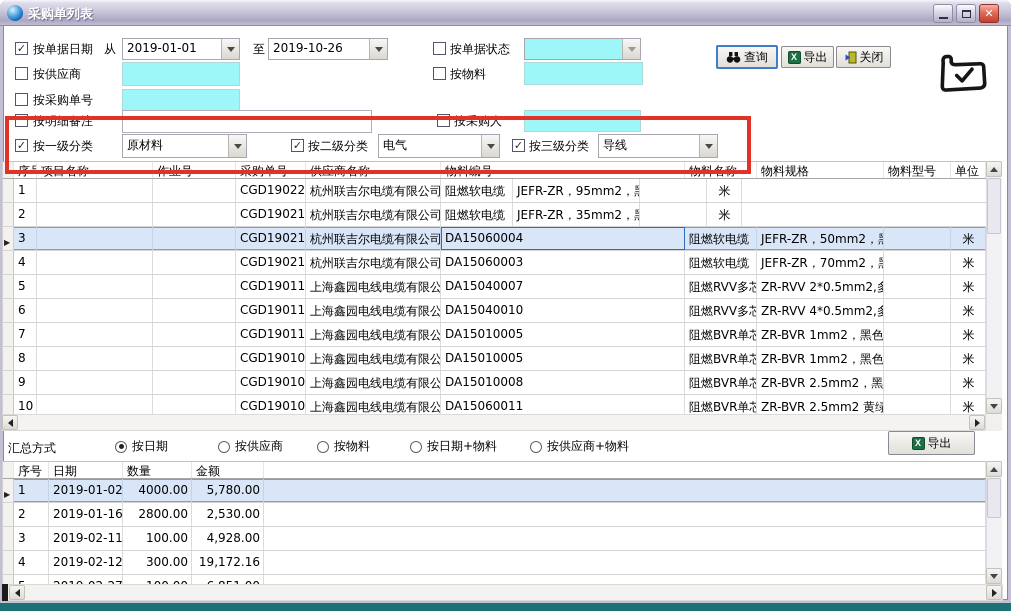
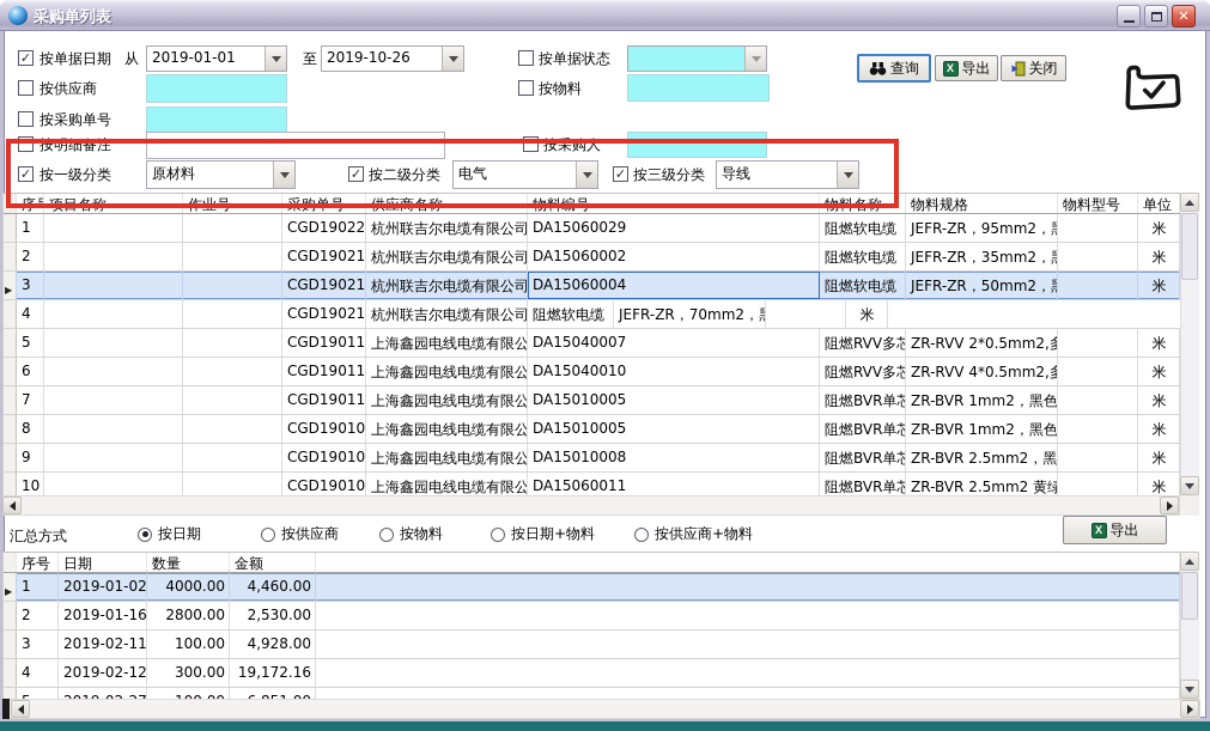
  采购单列表
  按单据日期
  从
  2019-01-01
  至
  2019-10-26
  按单据状态
  按供应商
  按物料
  按采购单号
  按明细备注
  按采购人
  按一级分类
  原材料
  按二级分类
  电气
  按三级分类
  导线
  查询
  导出
  关闭
  序号
  项目名称
  作业号
  采购单号
  供应商名称
  物料编号
  物料名称
  物料规格
  物料型号
  单位
  1
  CGD19022
  杭州联吉尔电缆有限公司
+ DA15060029
  阻燃软电缆
  JEFR-ZR，95mm2，
  米
  2
  CGD19021
  杭州联吉尔电缆有限公司
+ DA15060002
  阻燃软电缆
  JEFR-ZR，35mm2，
  米
  3
  CGD19021
  杭州联吉尔电缆有限公司
  DA15060004
  阻燃软电缆
  JEFR-ZR，50mm2，
  米
  4
  CGD19021
  杭州联吉尔电缆有限公司
- DA15060003
  阻燃软电缆
  JEFR-ZR，70mm2，
  米
  5
  CGD19011
  上海鑫园电线电缆有限公
  DA15040007
  阻燃RVV多芯
  ZR-RVV 2*0.5mm2,多
  米
  6
  CGD19011
  上海鑫园电线电缆有限公
  DA15040010
  阻燃RVV多芯
  ZR-RVV 4*0.5mm2,多
  米
  7
  CGD19011
  上海鑫园电线电缆有限公
  DA15010005
  阻燃BVR单芯
  ZR-BVR 1mm2，黑色
  米
  8
  CGD19010
  上海鑫园电线电缆有限公
  DA15010005
  阻燃BVR单芯
  ZR-BVR 1mm2，黑色
  米
  9
  CGD19010
  上海鑫园电线电缆有限公
  DA15010008
  阻燃BVR单芯
  ZR-BVR 2.5mm2，黑
  米
  10
  CGD19010
  上海鑫园电线电缆有限公
  DA15060011
  阻燃BVR单芯
  ZR-BVR 2.5mm2 黄绿
  米
  汇总方式
  按日期
  按供应商
  按物料
  按日期+物料
  按供应商+物料
  导出
  序号
  日期
  数量
  金额
  1
  2019-01-02
  4000.00
- 5,780.00
+ 4,460.00
  2
  2019-01-16
  2800.00
  2,530.00
  3
  2019-02-11
  100.00
  4,928.00
  4
  2019-02-12
  300.00
  19,172.16
